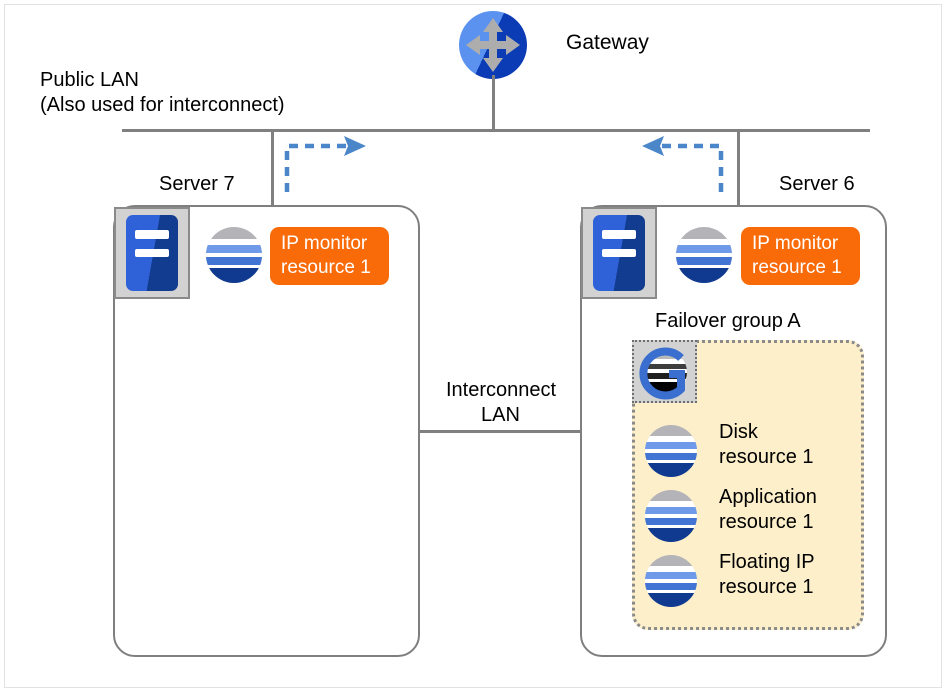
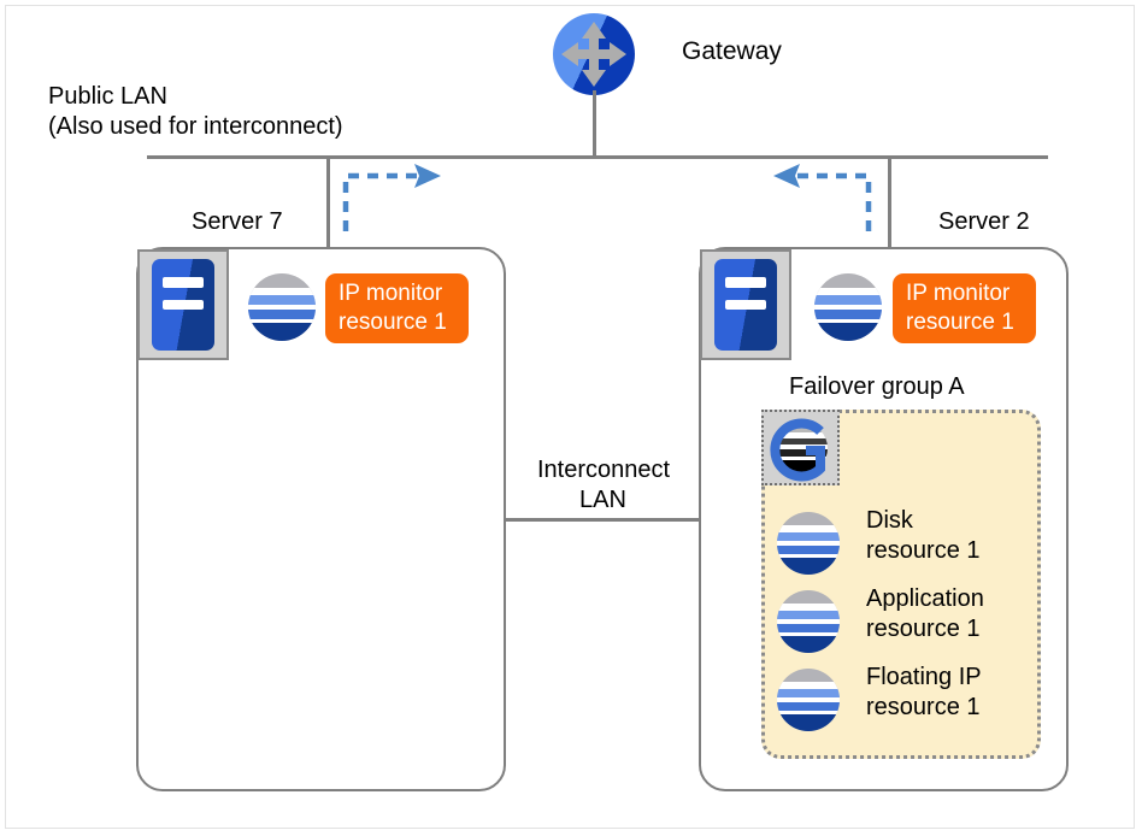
  Gateway
  Public LAN
  (Also used for interconnect)
  Server 7
- Server 6
+ Server 2
  IP monitor
  resource 1
  Interconnect
  LAN
  IP monitor
  resource 1
  Failover group A
  Disk
  resource 1
  Application
  resource 1
  Floating IP
  resource 1
